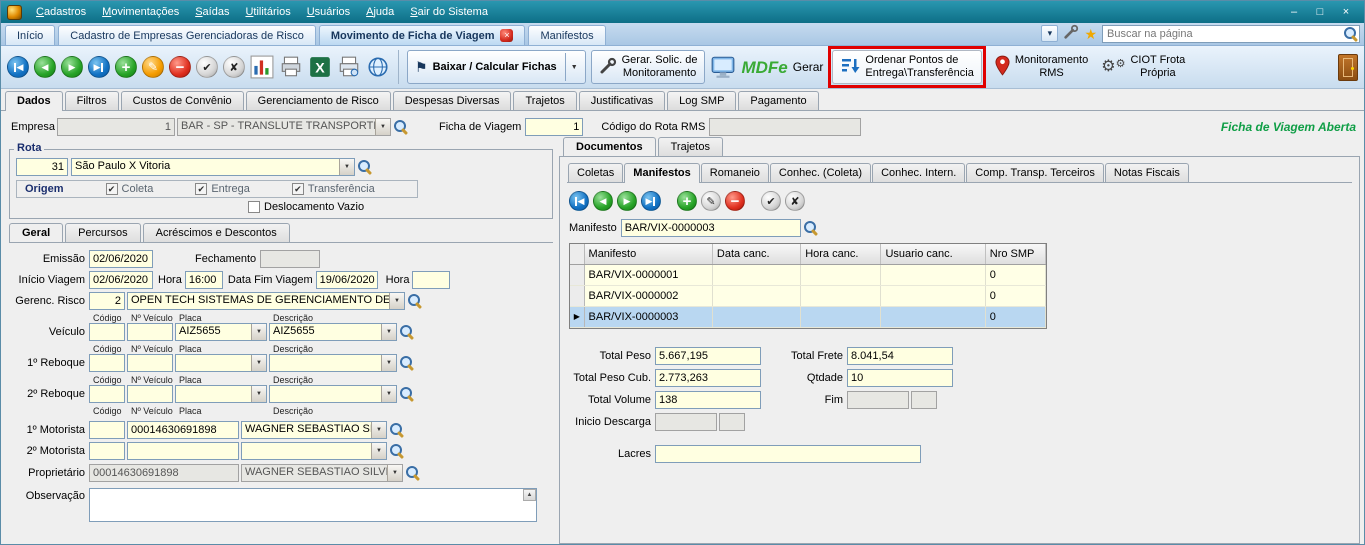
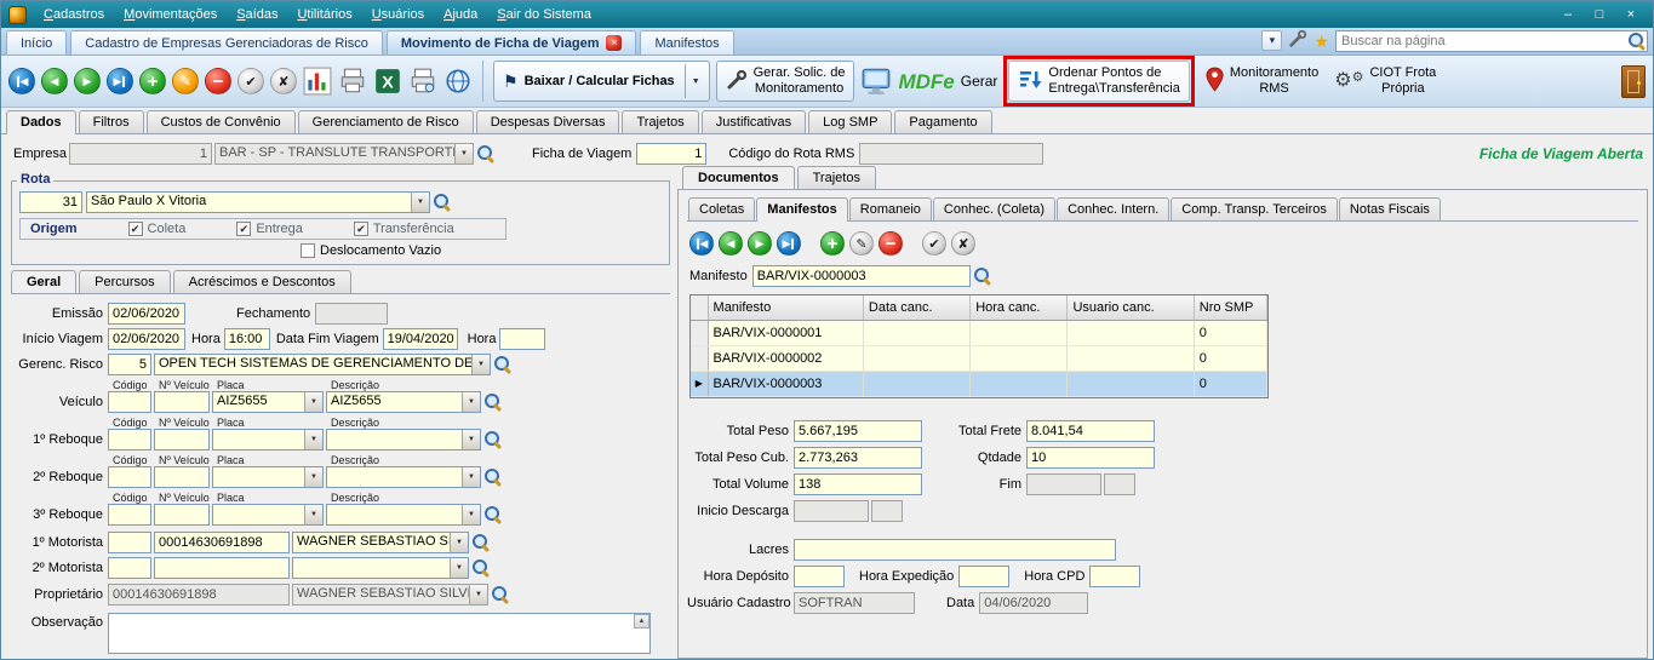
  Cadastros
  Movimentações
  Saídas
  Utilitários
  Usuários
  Ajuda
  Sair do Sistema
  –
  □
  ×
  Início
  Cadastro de Empresas Gerenciadoras de Risco
  Movimento de Ficha de Viagem
  ×
  Manifestos
  ▾
  ★
  Buscar na página
  ◀
  ◀
  ▶
  ▶
  +
  ✎
  −
  ✔
  ✘
  X
  ⚑
  Baixar / Calcular Fichas
  Gerar. Solic. de
  Monitoramento
  MDFe
  Gerar
  Ordenar Pontos de
  Entrega\Transferência
  Monitoramento
  RMS
  ⚙⚙
  CIOT Frota
  Própria
  Dados
  Filtros
  Custos de Convênio
  Gerenciamento de Risco
  Despesas Diversas
  Trajetos
  Justificativas
  Log SMP
  Pagamento
  Empresa
  1
  BAR - SP - TRANSLUTE TRANSPORT
  Ficha de Viagem
  1
  Código do Rota RMS
  Ficha de Viagem Aberta
  Rota
  31
  São Paulo X Vitoria
  Origem
  Coleta
  Entrega
  Transferência
  Deslocamento Vazio
  Geral
  Percursos
  Acréscimos e Descontos
  Emissão
  02/06/2020
  Fechamento
  Início Viagem
  02/06/2020
  Hora
  16:00
  Data Fim Viagem
- 19/06/2020
+ 19/04/2020
  Hora
  Gerenc. Risco
- 2
+ 5
  OPEN TECH SISTEMAS DE GERENCIAMENTO DE
  Código
  Nº Veículo
  Placa
  Descrição
  Veículo
  AIZ5655
  AIZ5655
  Código
  Nº Veículo
  Placa
  Descrição
  1º Reboque
  Código
  Nº Veículo
  Placa
  Descrição
  2º Reboque
  Código
  Nº Veículo
  Placa
  Descrição
+ 3º Reboque
  1º Motorista
  00014630691898
  WAGNER SEBASTIAO S
  2º Motorista
  Proprietário
  00014630691898
  WAGNER SEBASTIAO SILV
  Observação
  Documentos
  Trajetos
  Coletas
  Manifestos
  Romaneio
  Conhec. (Coleta)
  Conhec. Intern.
  Comp. Transp. Terceiros
  Notas Fiscais
  ◀
  ◀
  ▶
  ▶
  +
  ✎
  −
  ✔
  ✘
  Manifesto
  BAR/VIX-0000003
  	Manifesto	Data canc.	Hora canc.	Usuario canc.	Nro SMP
  	BAR/VIX-0000001				0
  	BAR/VIX-0000002				0
  ▶	BAR/VIX-0000003				0
  Total Peso
  5.667,195
  Total Frete
  8.041,54
  Total Peso Cub.
  2.773,263
  Qtdade
  10
  Total Volume
  138
  Fim
  Inicio Descarga
  Lacres
+ Hora Depósito
+ Hora Expedição
+ Hora CPD
+ Usuário Cadastro
+ SOFTRAN
+ Data
+ 04/06/2020
